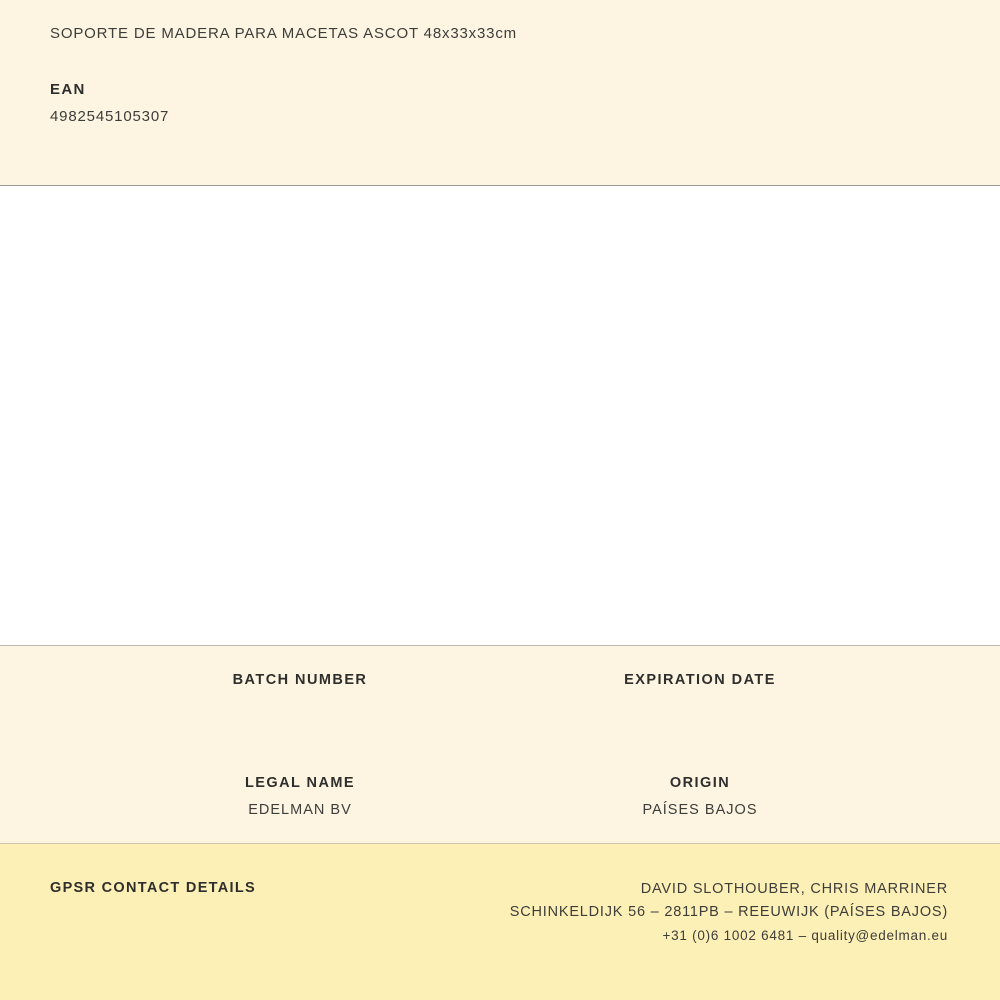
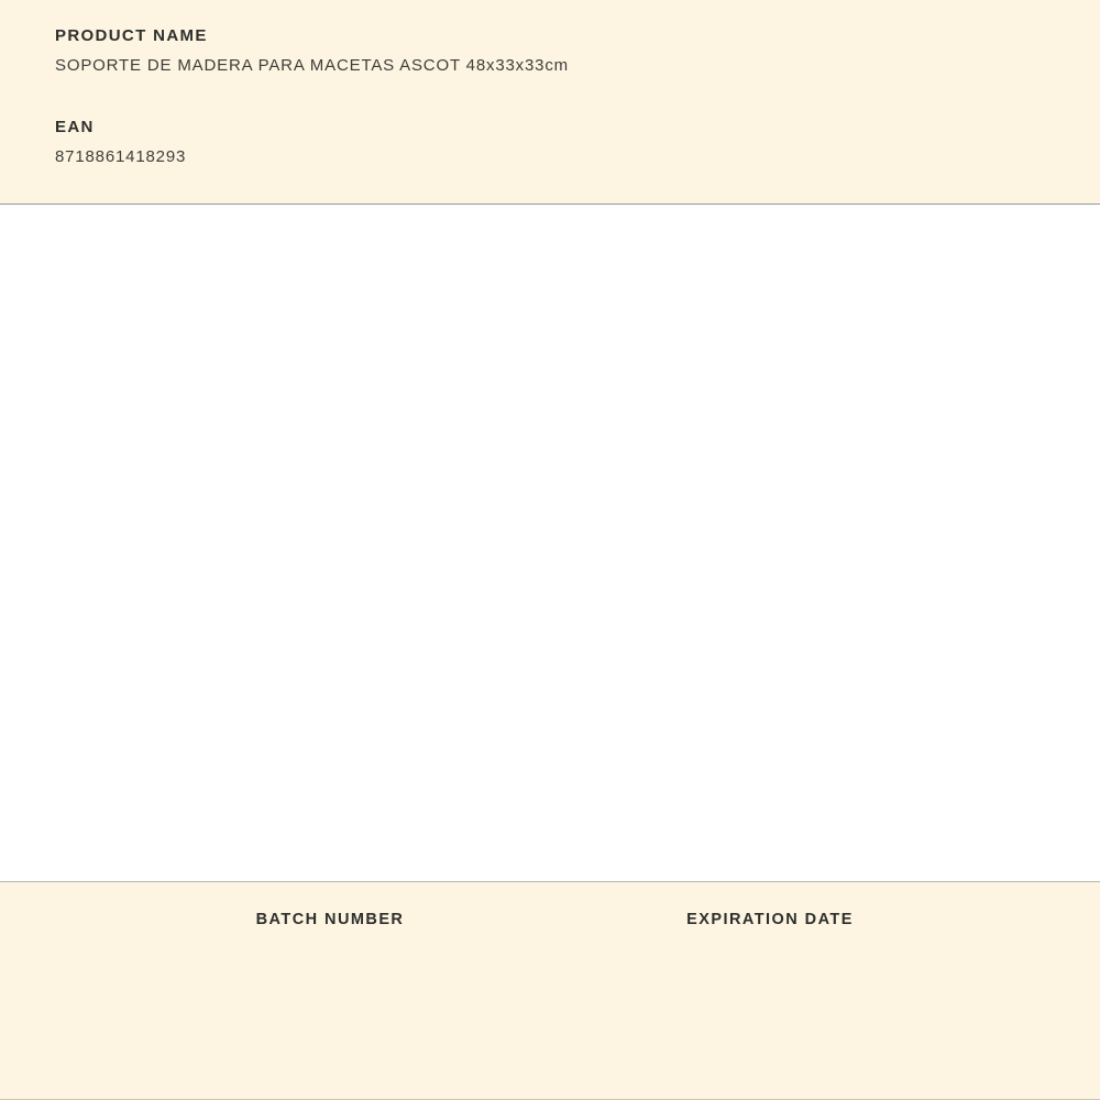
+ PRODUCT NAME
  SOPORTE DE MADERA PARA MACETAS ASCOT 48x33x33cm
  EAN
- 4982545105307
+ 8718861418293
  BATCH NUMBER
  EXPIRATION DATE
- LEGAL NAME
- EDELMAN BV
- ORIGIN
- PAÍSES BAJOS
- GPSR CONTACT DETAILS
- DAVID SLOTHOUBER, CHRIS MARRINER
- SCHINKELDIJK 56 – 2811PB – REEUWIJK (PAÍSES BAJOS)
- +31 (0)6 1002 6481 – quality@edelman.eu
